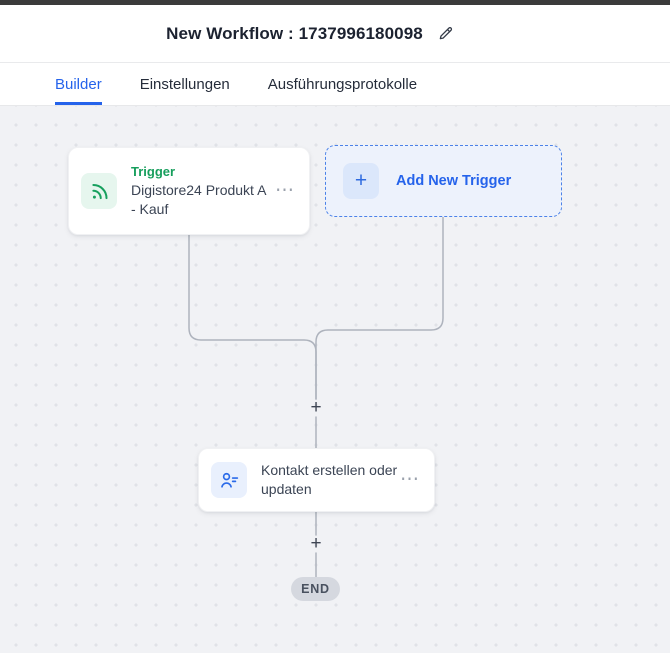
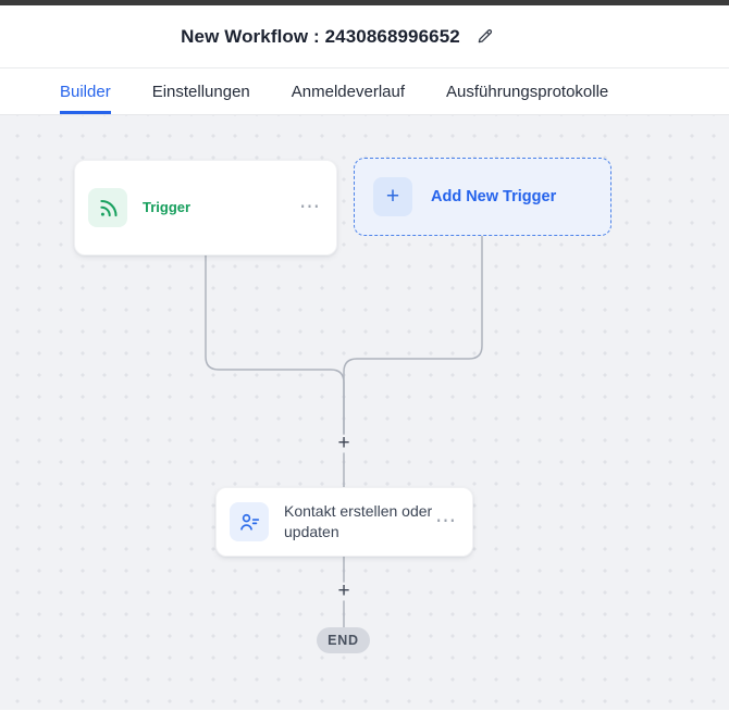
- New Workflow : 1737996180098
+ New Workflow : 2430868996652
  Builder
  Einstellungen
+ Anmeldeverlauf
  Ausführungsprotokolle
  Trigger
- Digistore24 Produkt A - Kauf
  ⋯
  +
  Add New Trigger
  +
  Kontakt erstellen oder updaten
  ⋯
  +
  END
